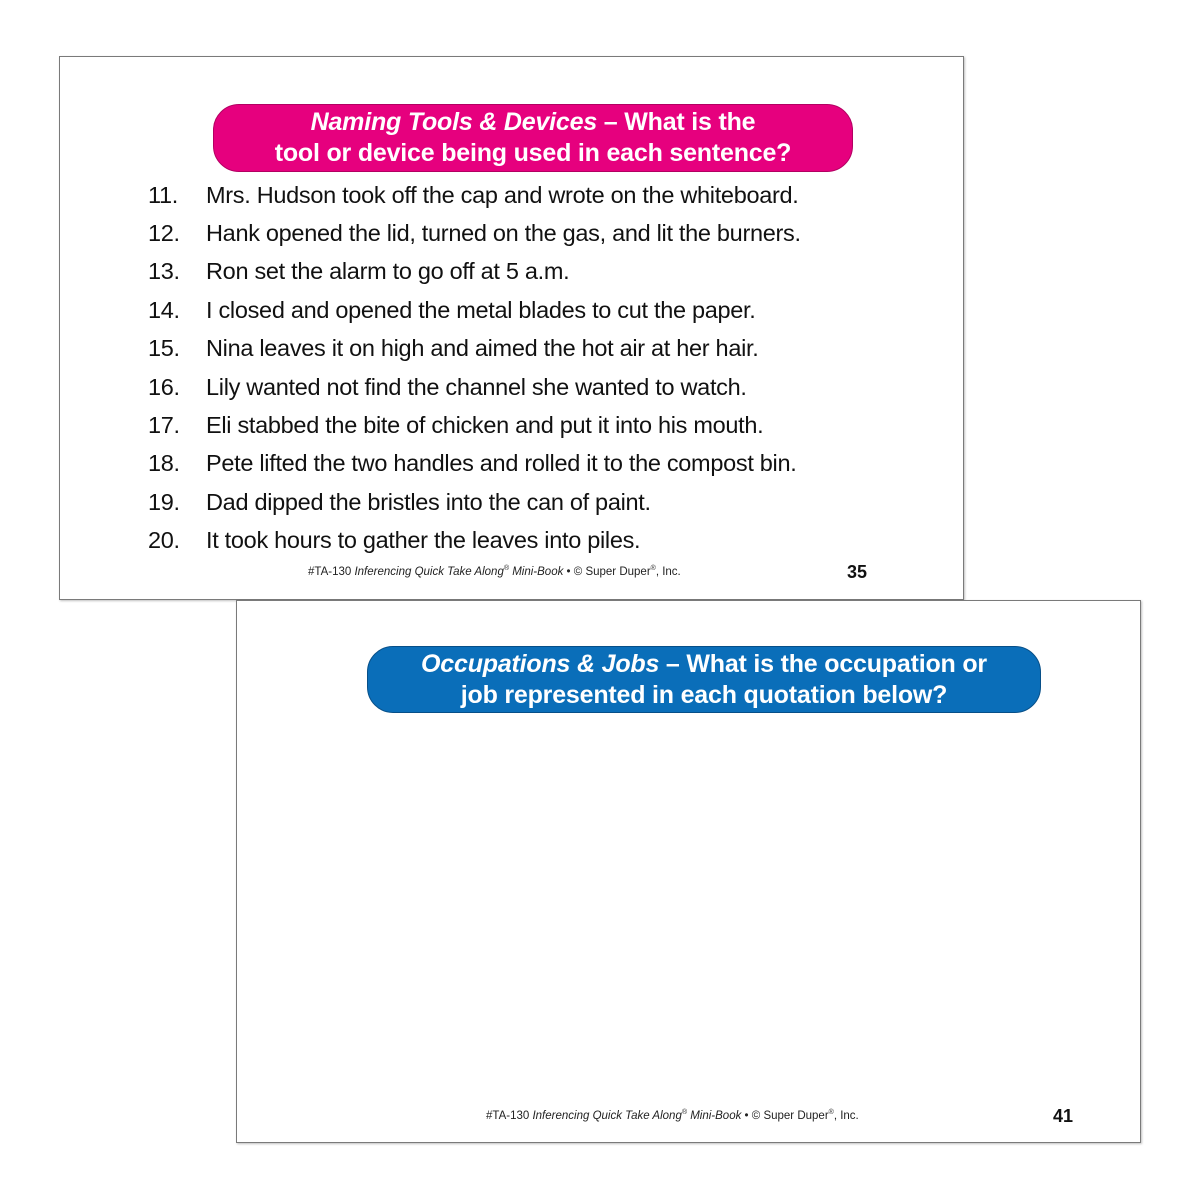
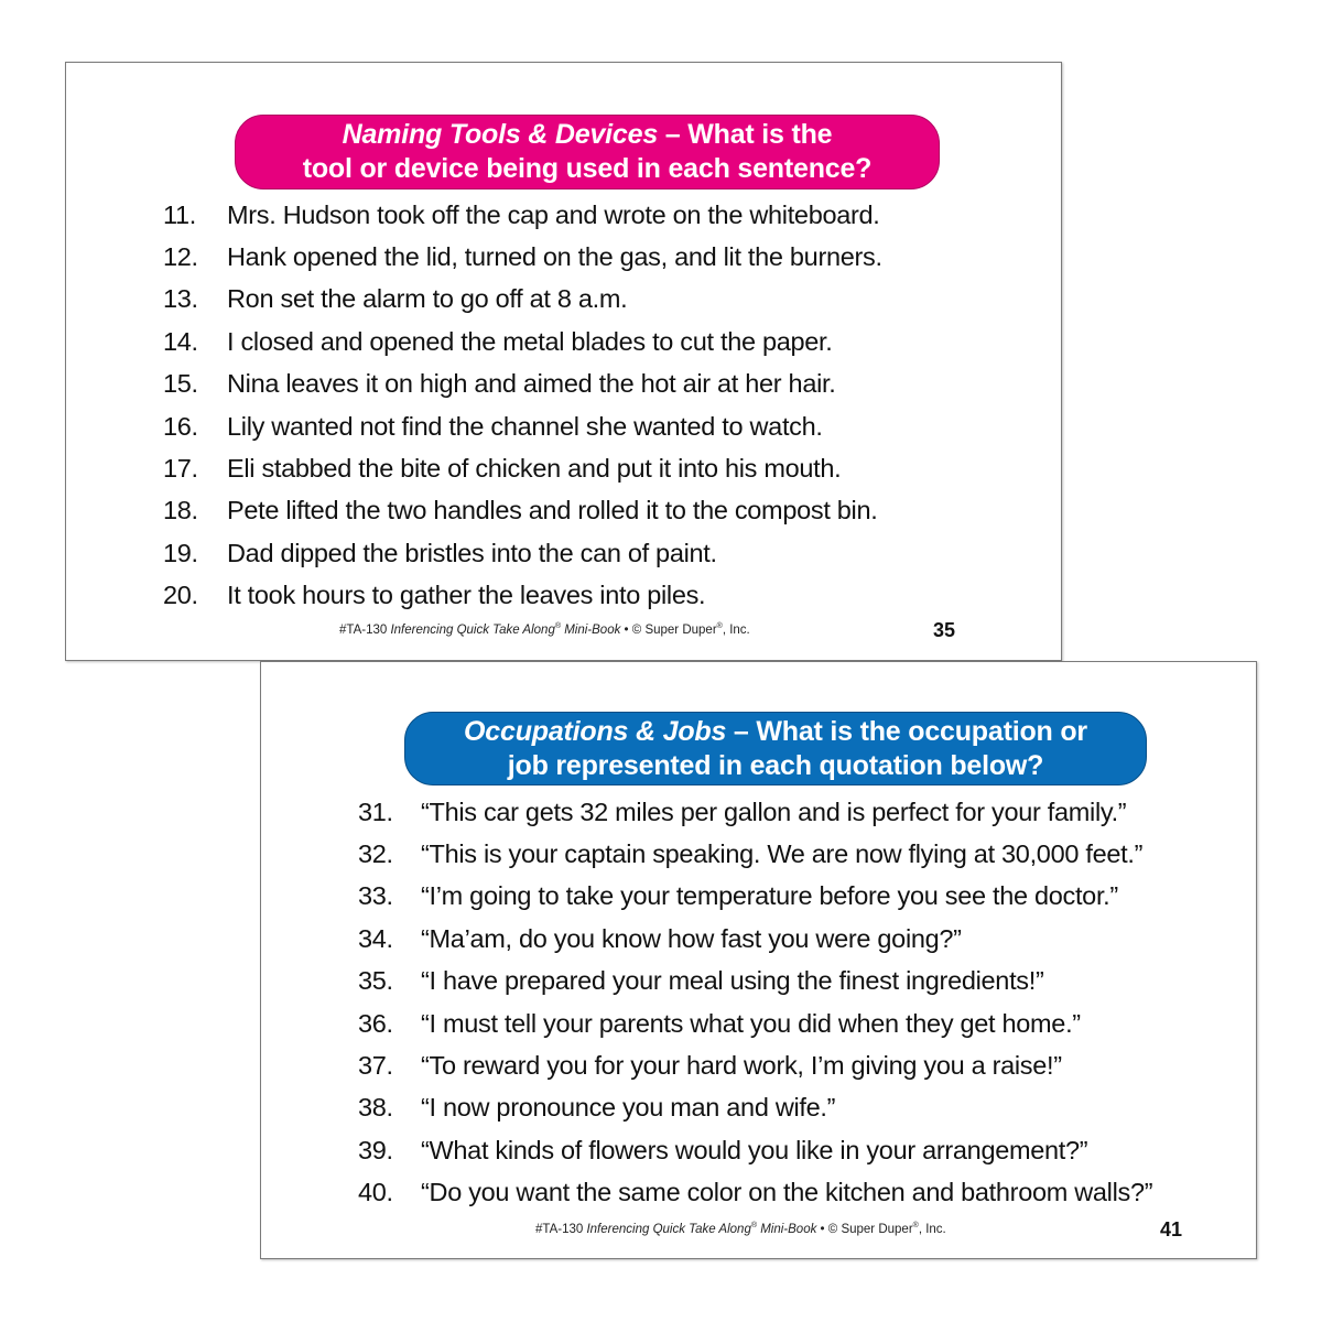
  Naming Tools & Devices – What is the
  tool or device being used in each sentence?
  11.
  Mrs. Hudson took off the cap and wrote on the whiteboard.
  12.
  Hank opened the lid, turned on the gas, and lit the burners.
  13.
- Ron set the alarm to go off at 5 a.m.
+ Ron set the alarm to go off at 8 a.m.
  14.
  I closed and opened the metal blades to cut the paper.
  15.
  Nina leaves it on high and aimed the hot air at her hair.
  16.
  Lily wanted not find the channel she wanted to watch.
  17.
  Eli stabbed the bite of chicken and put it into his mouth.
  18.
  Pete lifted the two handles and rolled it to the compost bin.
  19.
  Dad dipped the bristles into the can of paint.
  20.
  It took hours to gather the leaves into piles.
  #TA-130 Inferencing Quick Take Along Mini-Book • © Super Duper , Inc.
  35
  Occupations & Jobs – What is the occupation or
  job represented in each quotation below?
+ 31.
+ “This car gets 32 miles per gallon and is perfect for your family.”
+ 32.
+ “This is your captain speaking. We are now flying at 30,000 feet.”
+ 33.
+ “I’m going to take your temperature before you see the doctor.”
+ 34.
+ “Ma’am, do you know how fast you were going?”
+ 35.
+ “I have prepared your meal using the finest ingredients!”
+ 36.
+ “I must tell your parents what you did when they get home.”
+ 37.
+ “To reward you for your hard work, I’m giving you a raise!”
+ 38.
+ “I now pronounce you man and wife.”
+ 39.
+ “What kinds of flowers would you like in your arrangement?”
+ 40.
+ “Do you want the same color on the kitchen and bathroom walls?”
  #TA-130 Inferencing Quick Take Along Mini-Book • © Super Duper , Inc.
  41
